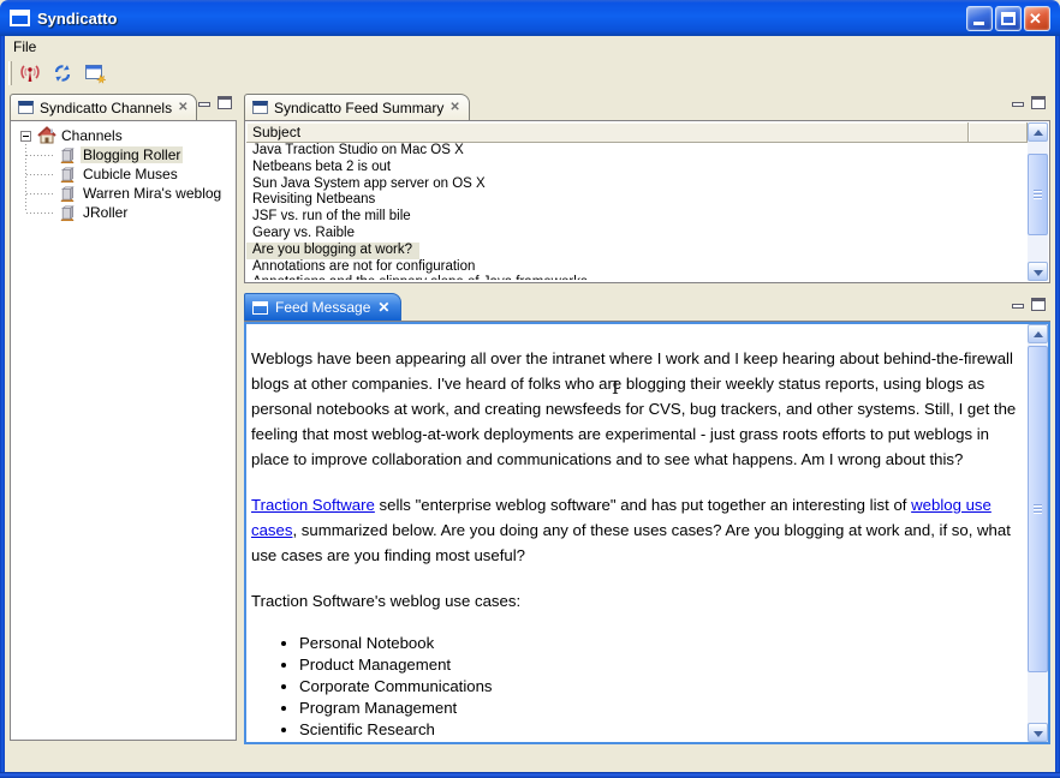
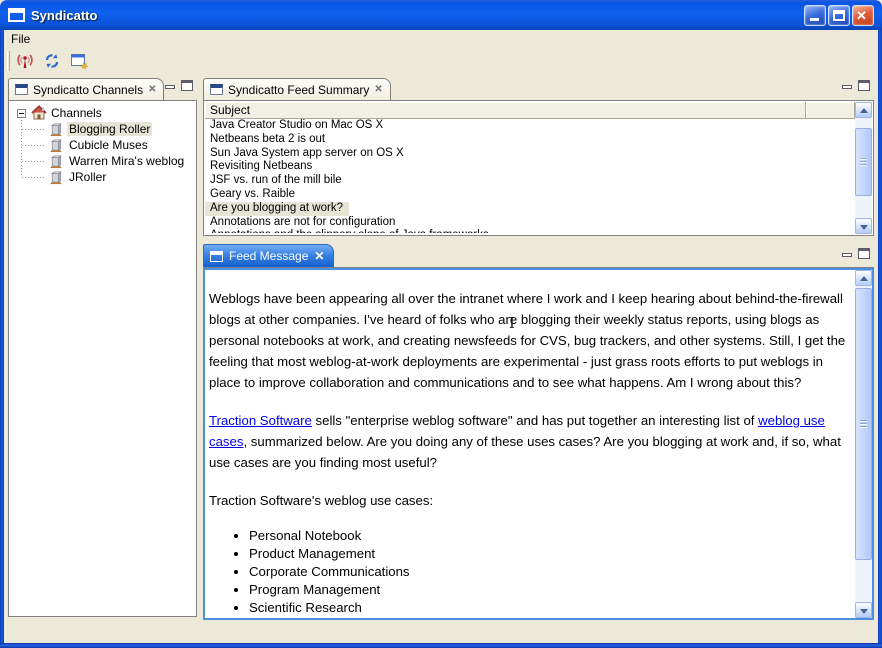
  Syndicatto
  ✕
  File
  Syndicatto Channels
  ✕
  Channels
  Blogging Roller
  Cubicle Muses
  Warren Mira's weblog
  JRoller
  Syndicatto Feed Summary
  ✕
  Subject
- Java Traction Studio on Mac OS X
+ Java Creator Studio on Mac OS X
  Netbeans beta 2 is out
  Sun Java System app server on OS X
  Revisiting Netbeans
  JSF vs. run of the mill bile
  Geary vs. Raible
  Are you blogging at work?
  Annotations are not for configuration
  Feed Message
  ✕
  Weblogs have been appearing all over the intranet where I work and I keep hearing about behind-the-firewall blogs at other companies. I've heard of folks who are blogging their weekly status reports, using blogs as personal notebooks at work, and creating newsfeeds for CVS, bug trackers, and other systems. Still, I get the feeling that most weblog-at-work deployments are experimental - just grass roots efforts to put weblogs in place to improve collaboration and communications and to see what happens. Am I wrong about this?
  Traction Software sells "enterprise weblog software" and has put together an interesting list of weblog use cases, summarized below. Are you doing any of these uses cases? Are you blogging at work and, if so, what use cases are you finding most useful?
  Traction Software's weblog use cases:
  Personal Notebook
  Product Management
  Corporate Communications
  Program Management
  Scientific Research
  I
